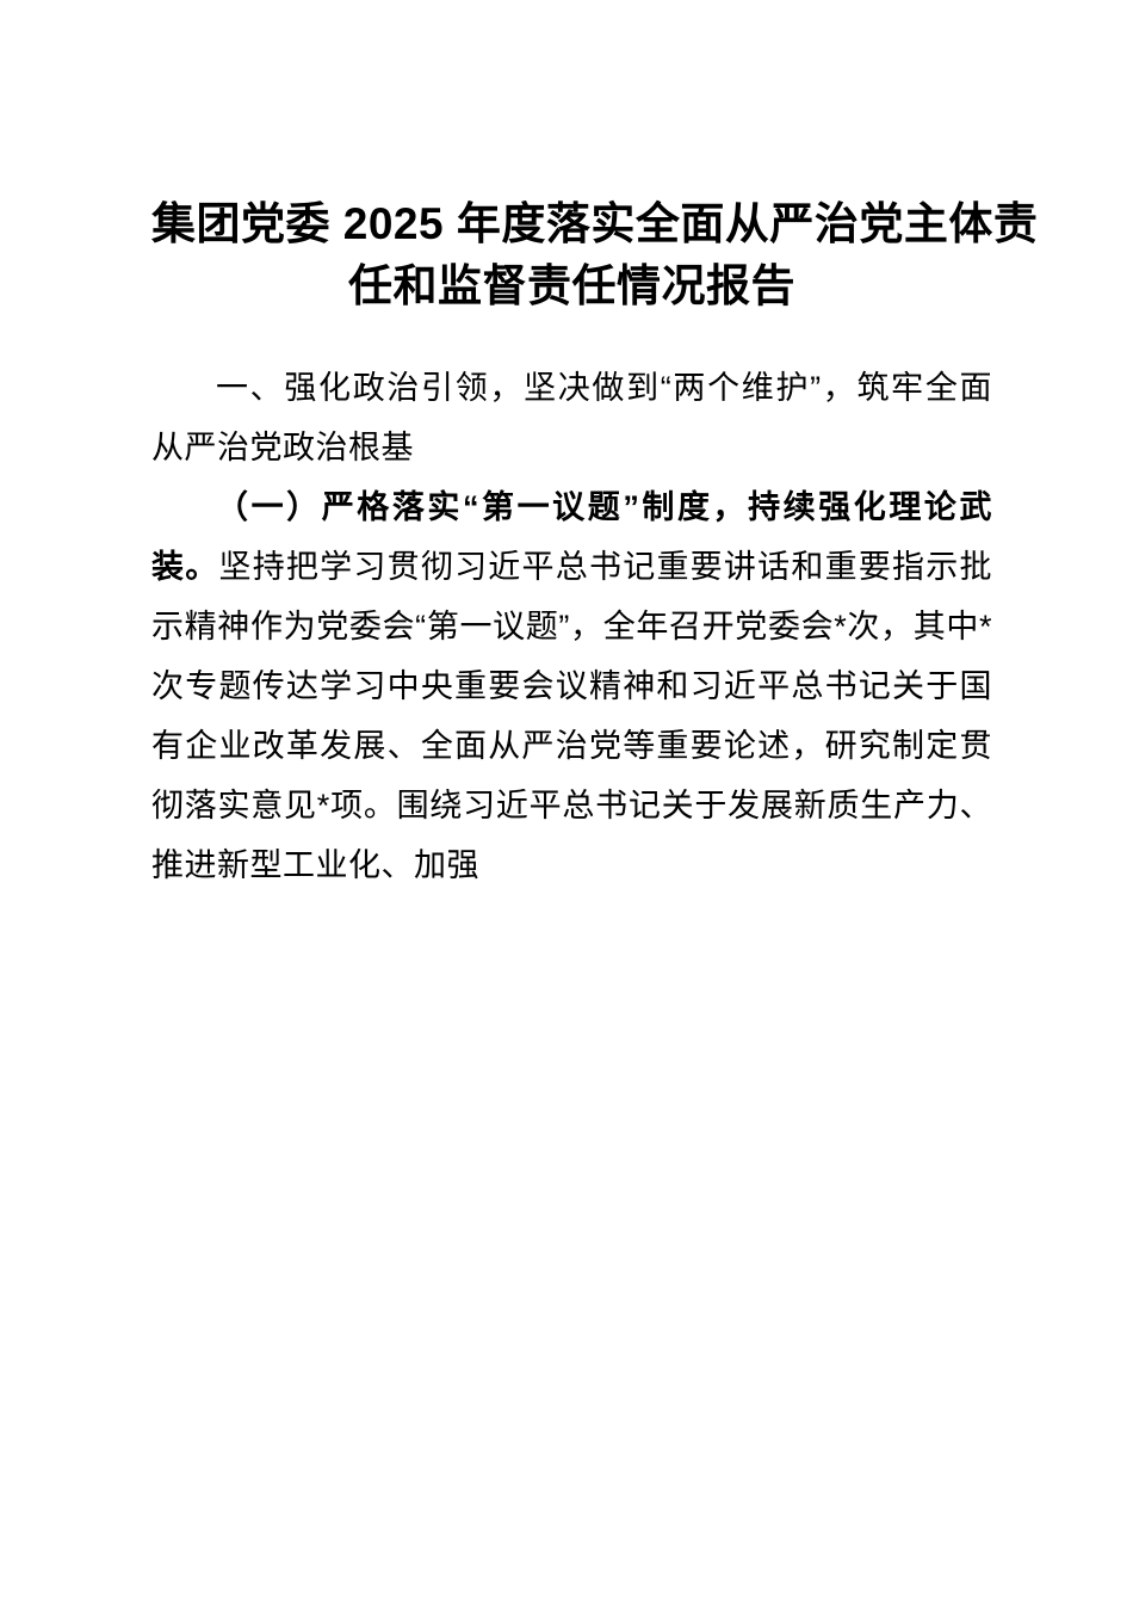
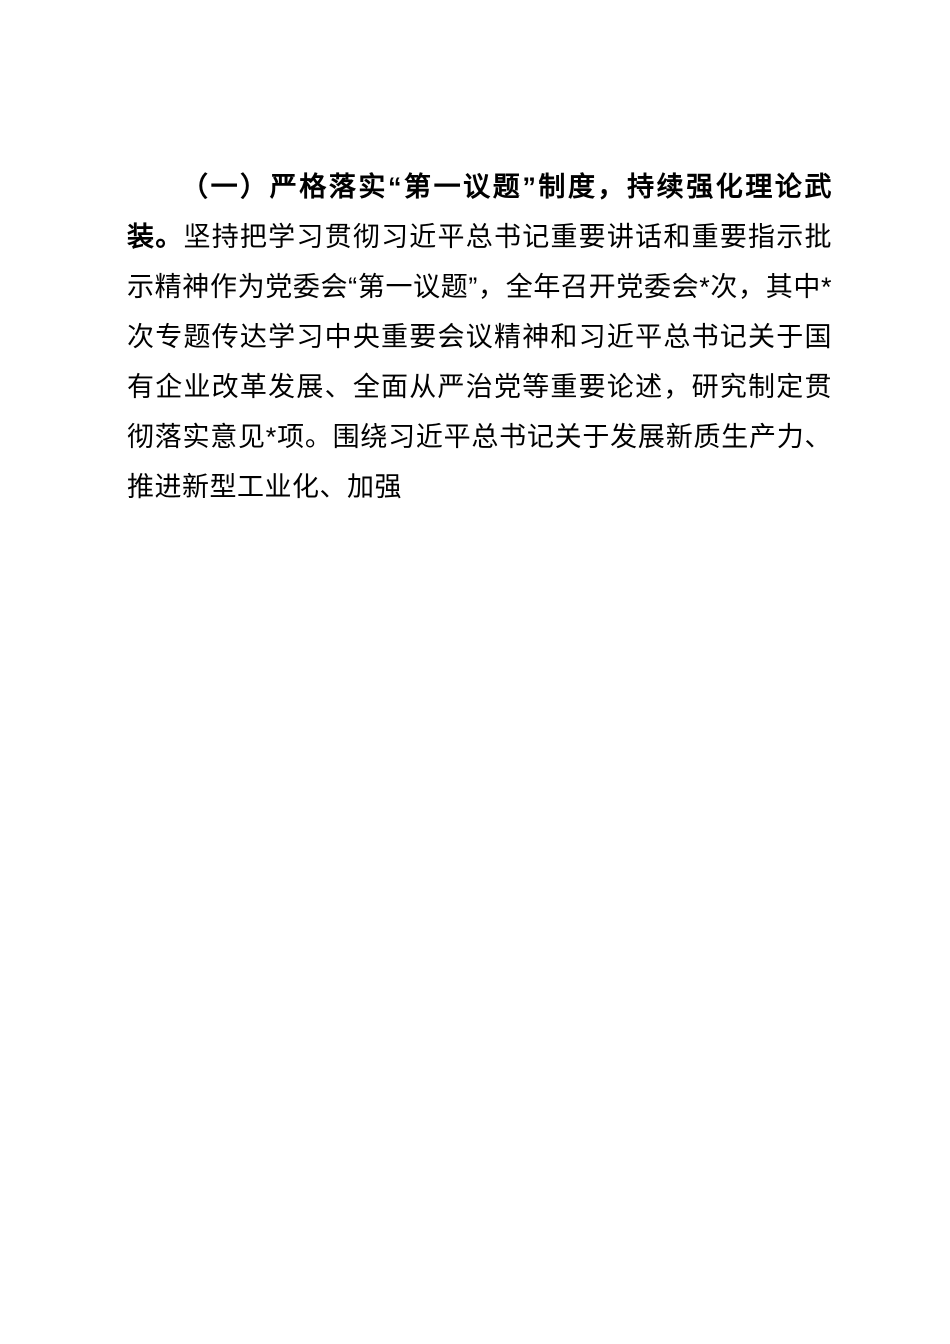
- 集团党委 2025 年度落实全面从严治党主体责
- 任和监督责任情况报告
- 一、强化政治引领，坚决做到“两个维护”，筑牢全面从严治党政治根基
  （一）严格落实“第一议题”制度，持续强化理论武装。坚持把学习贯彻习近平总书记重要讲话和重要指示批示精神作为党委会“第一议题”，全年召开党委会*次，其中*次专题传达学习中央重要会议精神和习近平总书记关于国有企业改革发展、全面从严治党等重要论述，研究制定贯彻落实意见*项。围绕习近平总书记关于发展新质生产力、推进新型工业化、加强
